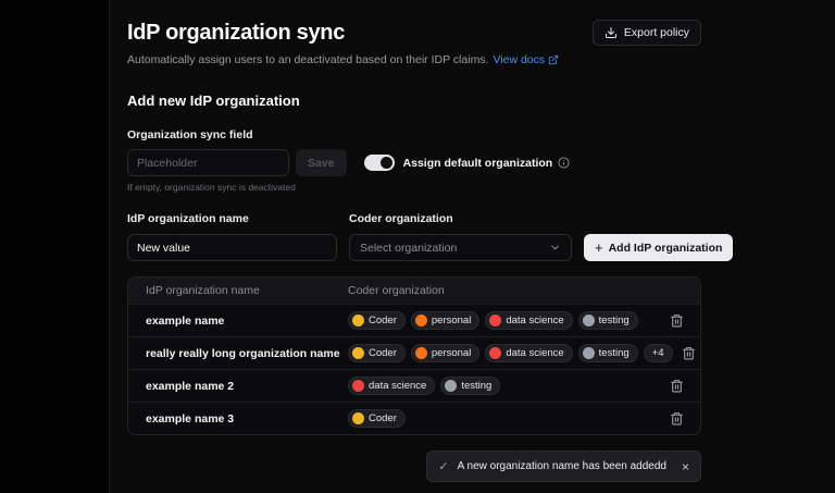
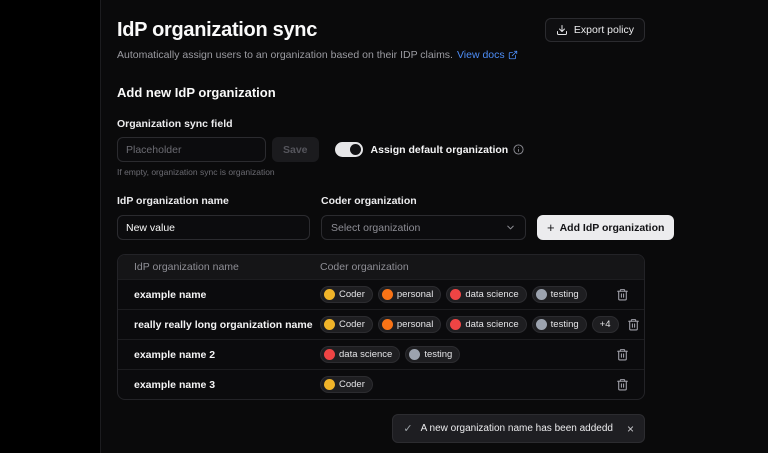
  IdP organization sync
  Export policy
- Automatically assign users to an deactivated based on their IDP claims.
+ Automatically assign users to an organization based on their IDP claims.
  View docs
  Add new IdP organization
  Organization sync field
  Placeholder
  Save
  Assign default organization
- If empty, organization sync is deactivated
+ If empty, organization sync is organization
  IdP organization name
  New value
  Coder organization
  Select organization
  +
  Add IdP organization
  IdP organization name
  Coder organization
  example name
  Coder
  personal
  data science
  testing
  really really long organization name
  Coder
  personal
  data science
  testing
  +4
  example name 2
  data science
  testing
  example name 3
  Coder
  ✓
  A new organization name has been addedd
  ×
